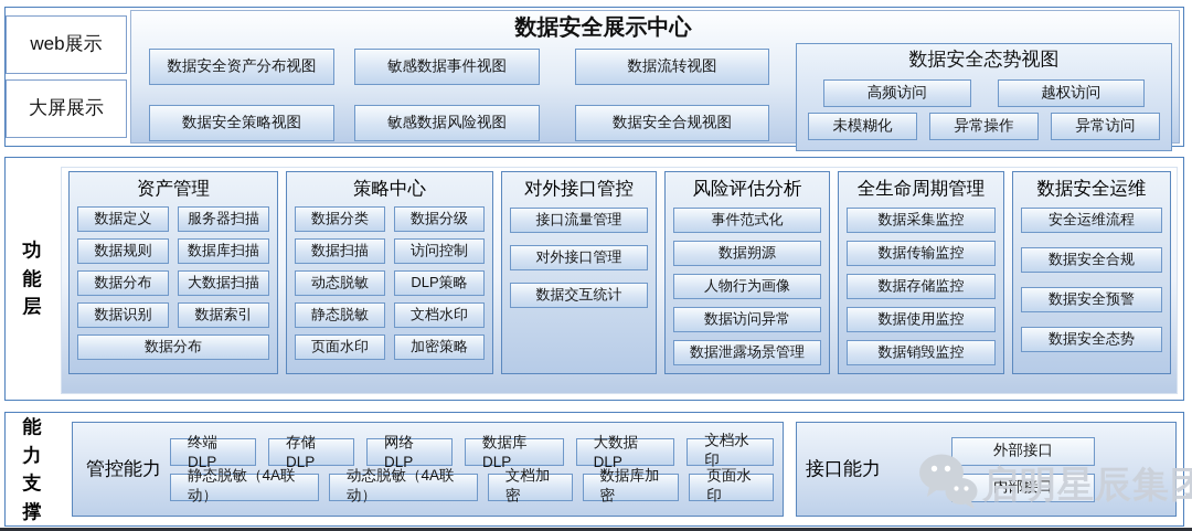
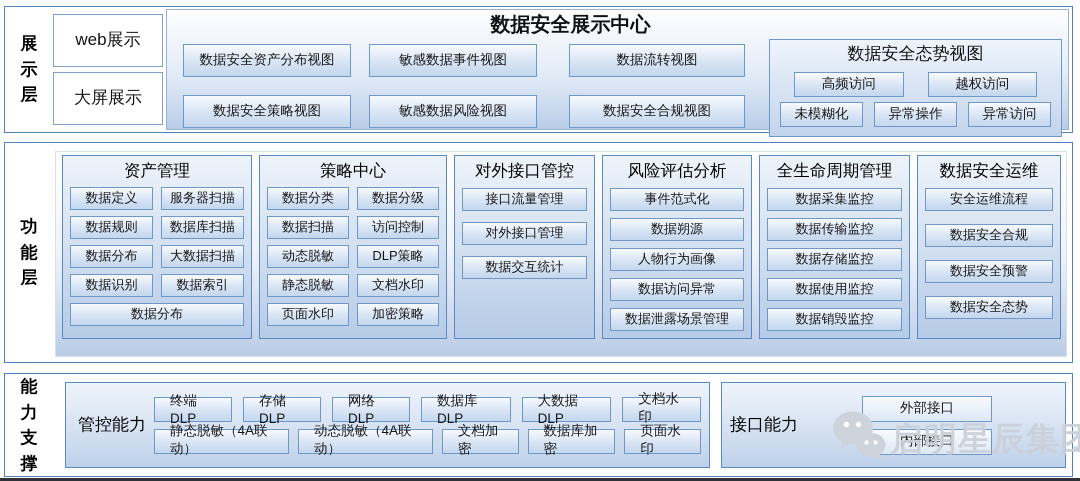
+ 展示层
  web展示
  大屏展示
  数据安全展示中心
  数据安全资产分布视图
  数据安全策略视图
  敏感数据事件视图
  敏感数据风险视图
  数据流转视图
  数据安全合规视图
  数据安全态势视图
  高频访问
  越权访问
  未模糊化
  异常操作
  异常访问
  功能层
  资产管理
  数据定义
  服务器扫描
  数据规则
  数据库扫描
  数据分布
  大数据扫描
  数据识别
  数据索引
  数据分布
  策略中心
  数据分类
  数据分级
  数据扫描
  访问控制
  动态脱敏
  DLP策略
  静态脱敏
  文档水印
  页面水印
  加密策略
  对外接口管控
  接口流量管理
  对外接口管理
  数据交互统计
  风险评估分析
  事件范式化
  数据朔源
  人物行为画像
  数据访问异常
  数据泄露场景管理
  全生命周期管理
  数据采集监控
  数据传输监控
  数据存储监控
  数据使用监控
  数据销毁监控
  数据安全运维
  安全运维流程
  数据安全合规
  数据安全预警
  数据安全态势
  能力支撑
  管控能力
  终端DLP
  存储DLP
  网络DLP
  数据库DLP
  大数据DLP
  文档水印
  静态脱敏（4A联动）
  动态脱敏（4A联动）
  文档加密
  数据库加密
  页面水印
  接口能力
  外部接口
  内部接口
  启明星辰集团
